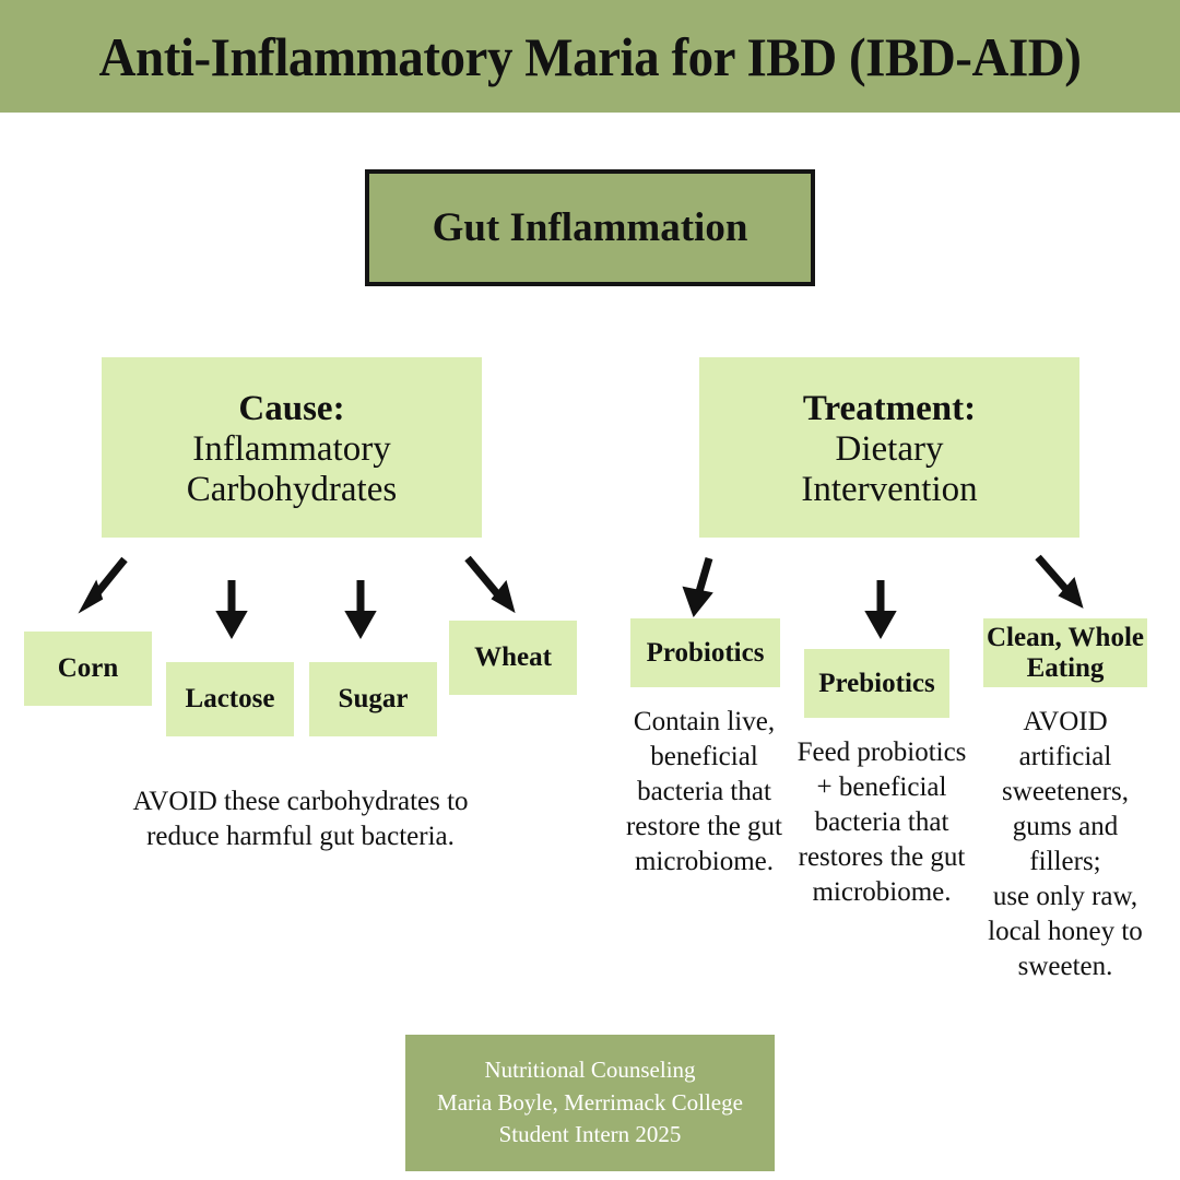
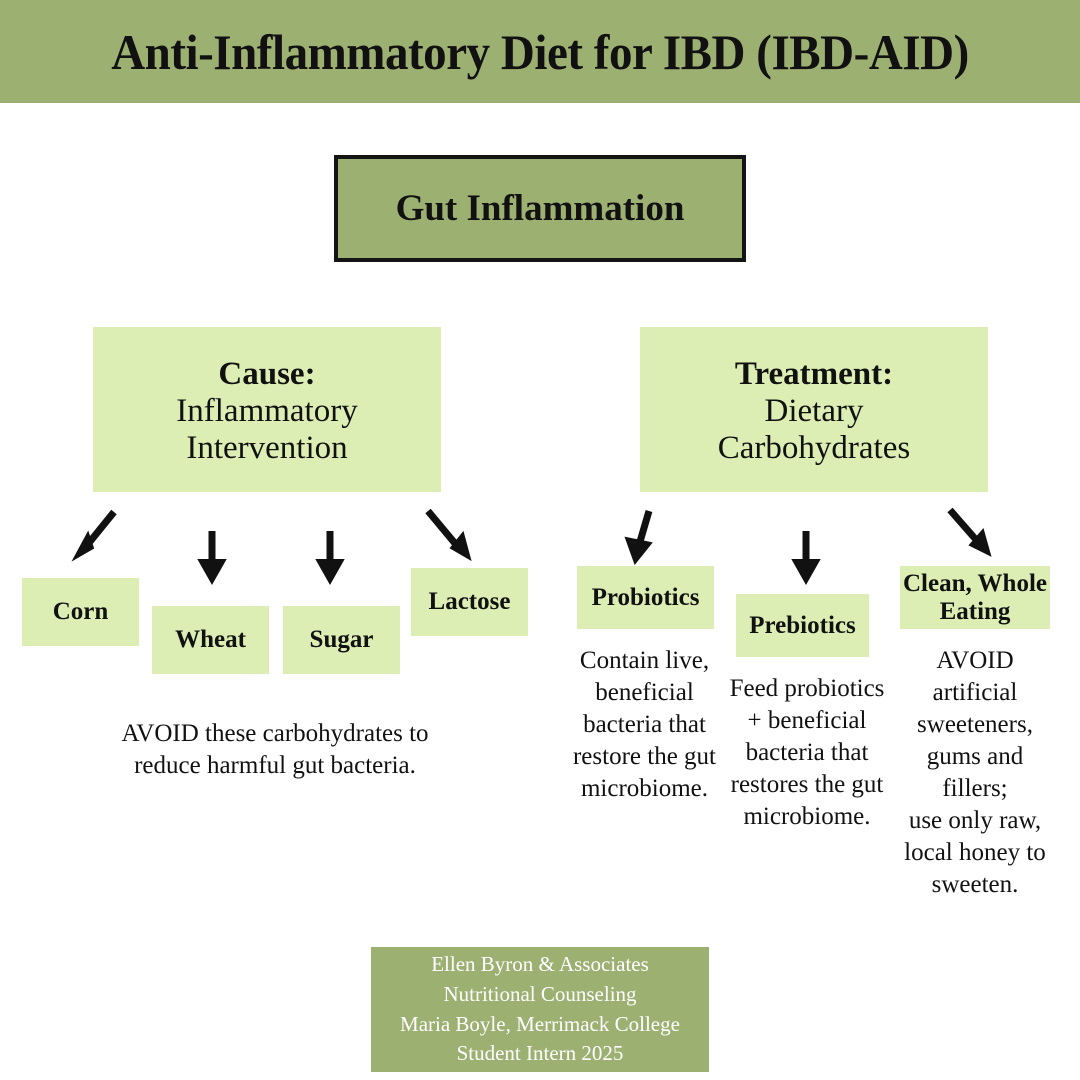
- Anti-Inflammatory Maria for IBD (IBD-AID)
+ Anti-Inflammatory Diet for IBD (IBD-AID)
  Gut Inflammation
  Cause:
  Inflammatory
- Carbohydrates
+ Intervention
  Treatment:
  Dietary
- Intervention
+ Carbohydrates
  Corn
- Lactose
+ Wheat
  Sugar
- Wheat
+ Lactose
  AVOID these carbohydrates to
  reduce harmful gut bacteria.
  Probiotics
  Contain live, beneficial bacteria that restore the gut microbiome.
  Prebiotics
  Feed probiotics + beneficial bacteria that restores the gut microbiome.
  Clean, Whole
  Eating
  AVOID artificial sweeteners, gums and fillers;
  use only raw, local honey to sweeten.
+ Ellen Byron & Associates
  Nutritional Counseling
  Maria Boyle, Merrimack College
  Student Intern 2025
